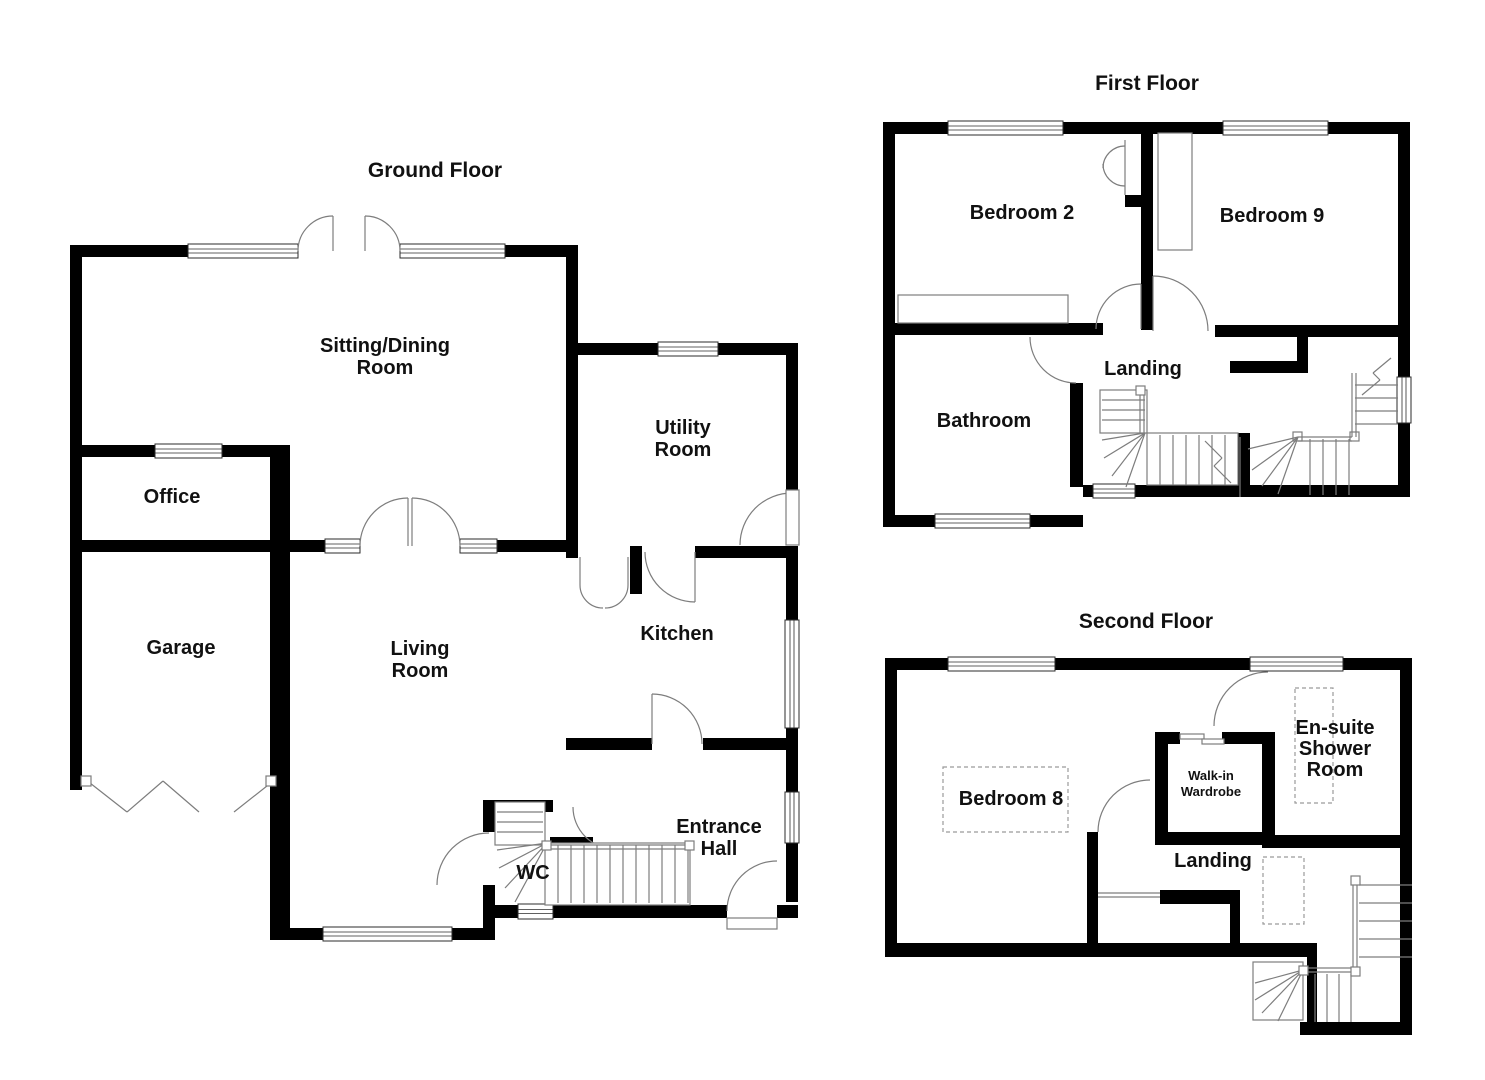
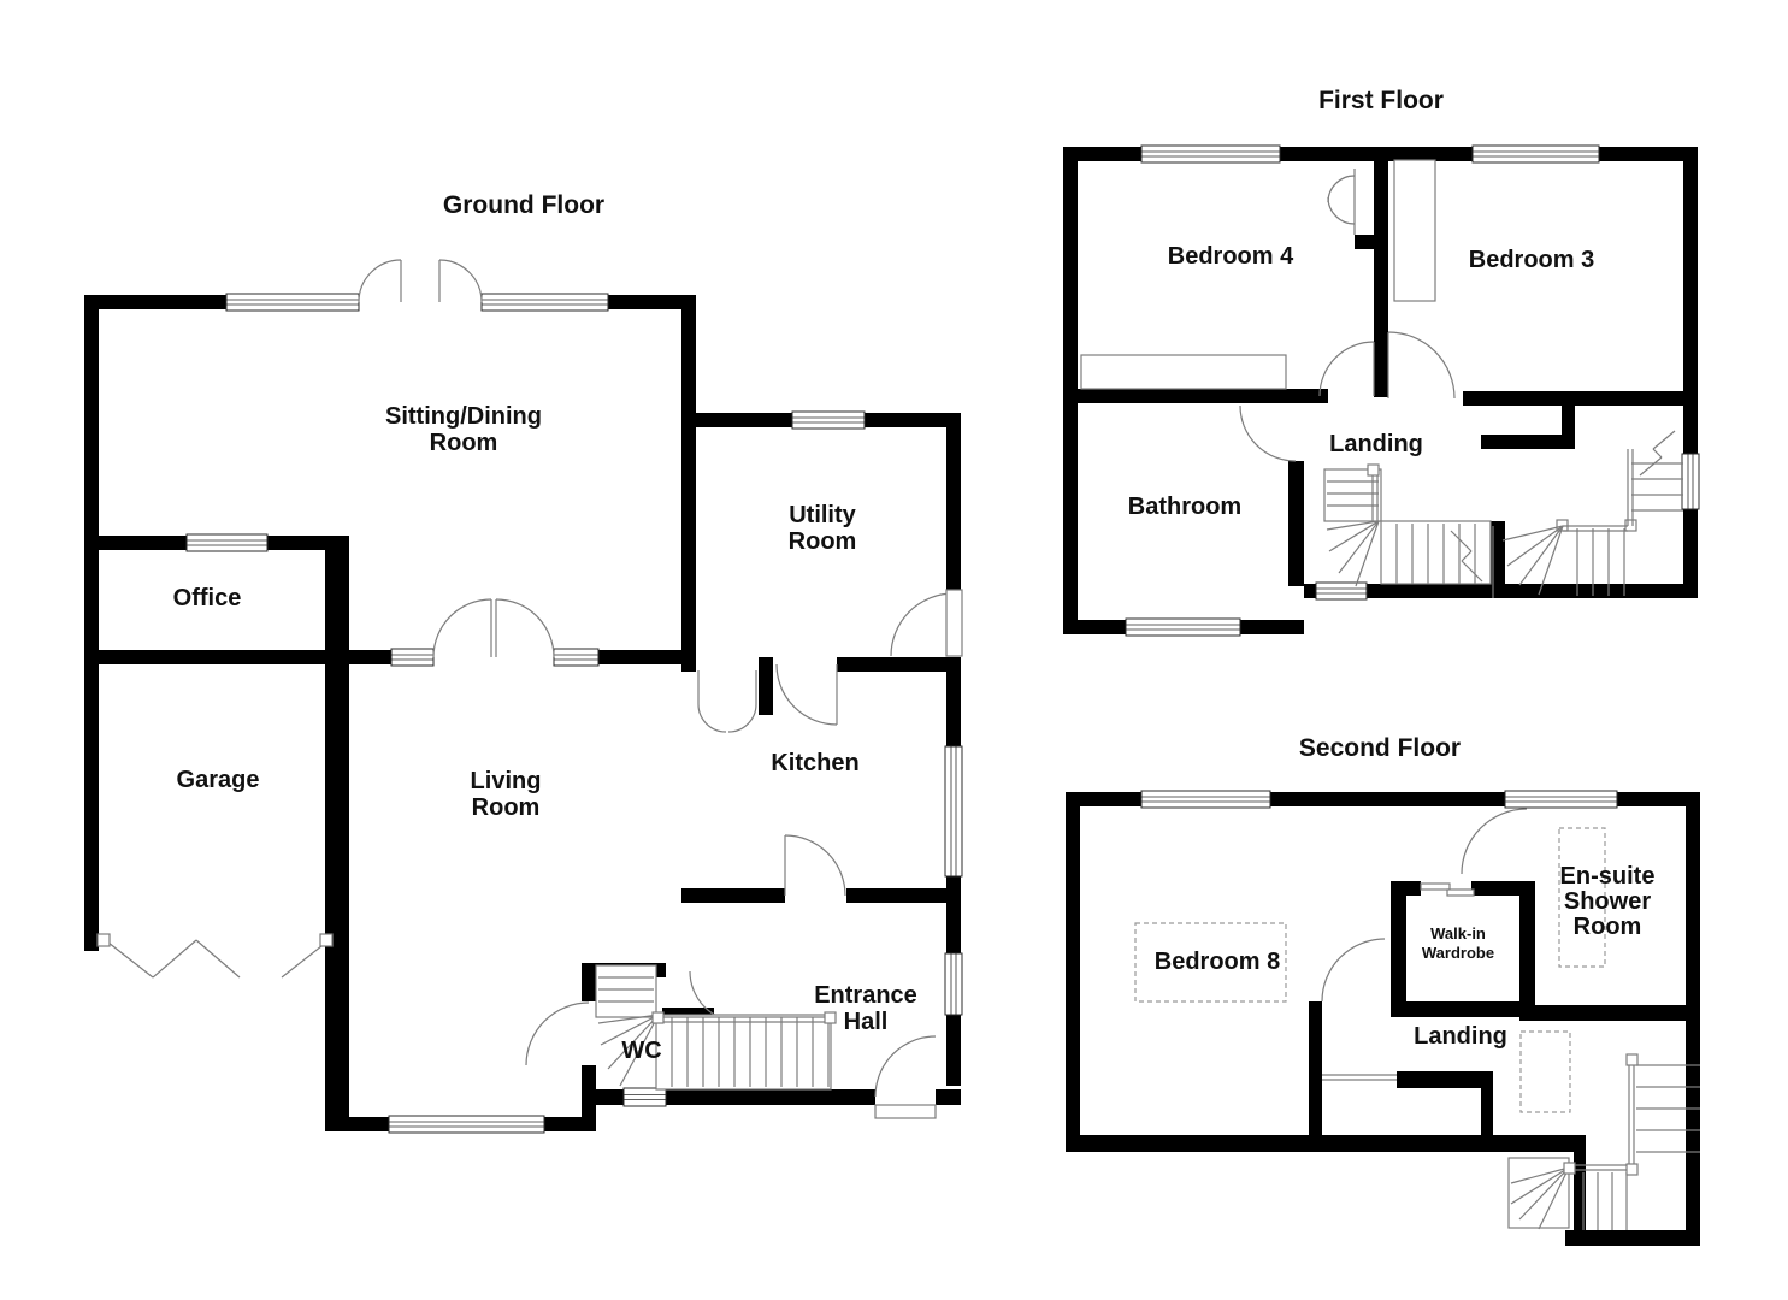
  Ground Floor
  Sitting/Dining
  Room
  Office
  Garage
  Living
  Room
  Utility
  Room
  Kitchen
  Entrance
  Hall
  WC
  First Floor
- Bedroom 2
+ Bedroom 4
- Bedroom 9
+ Bedroom 3
  Bathroom
  Landing
  Second Floor
  Bedroom 8
  Walk-in
  Wardrobe
  En-suite
  Shower
  Room
  Landing
